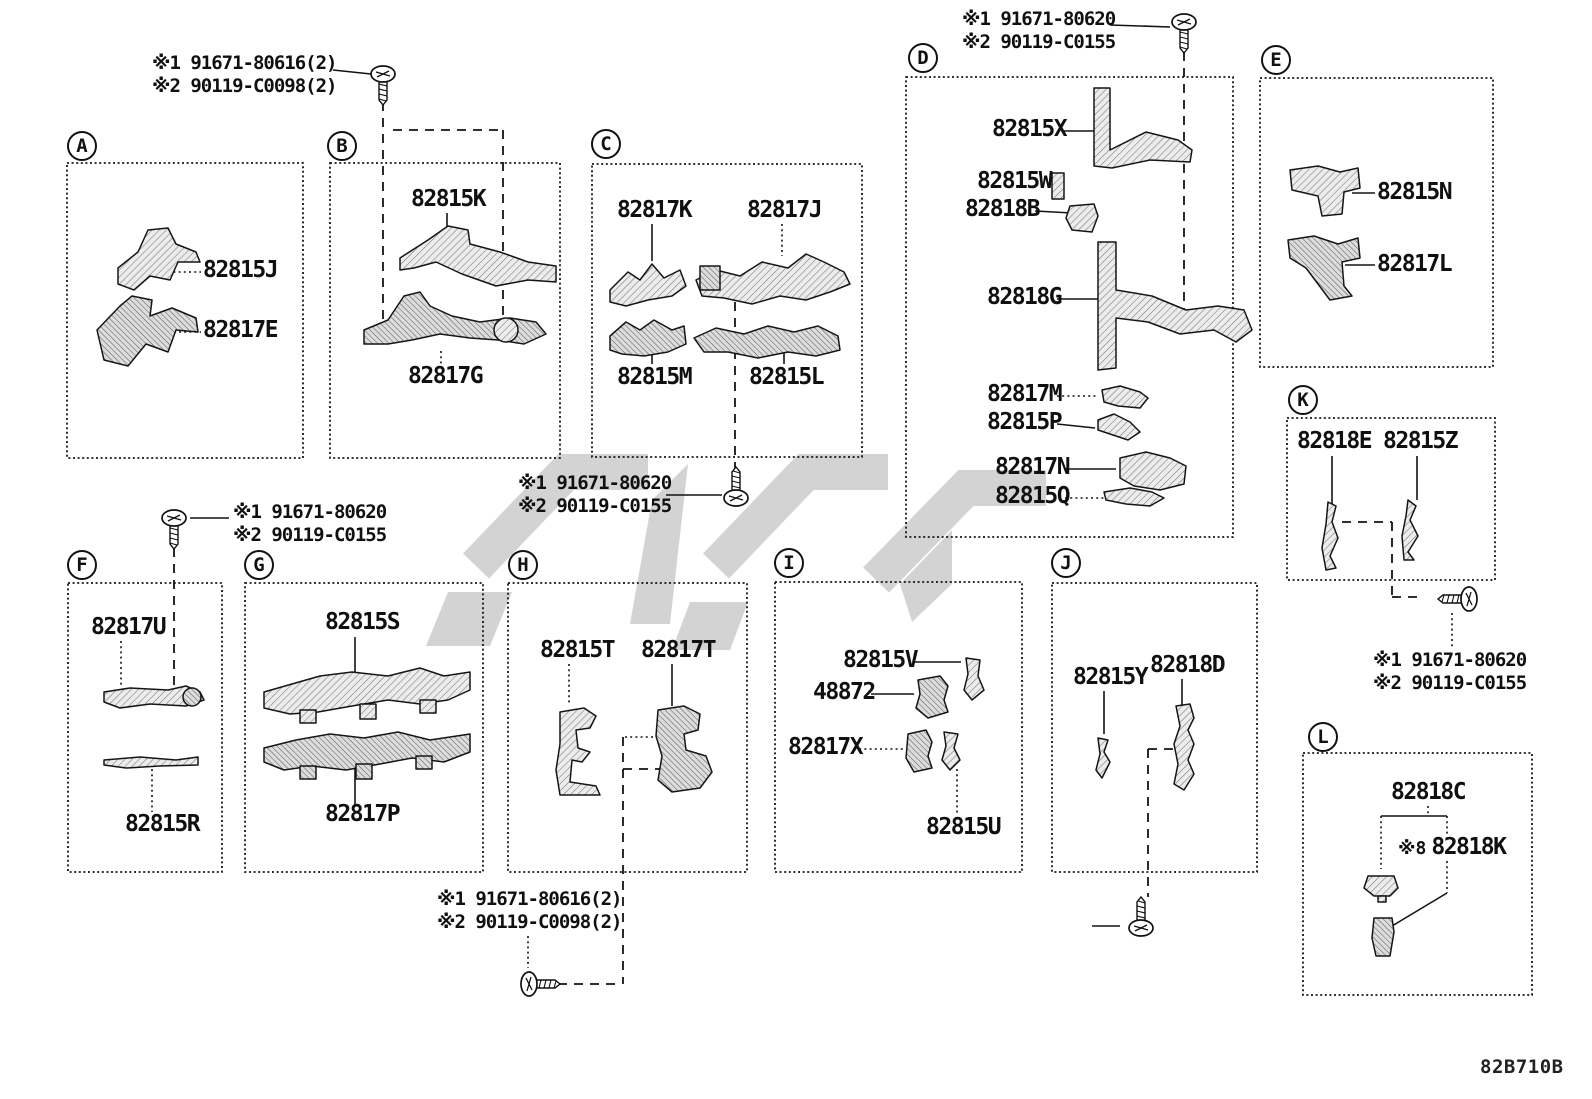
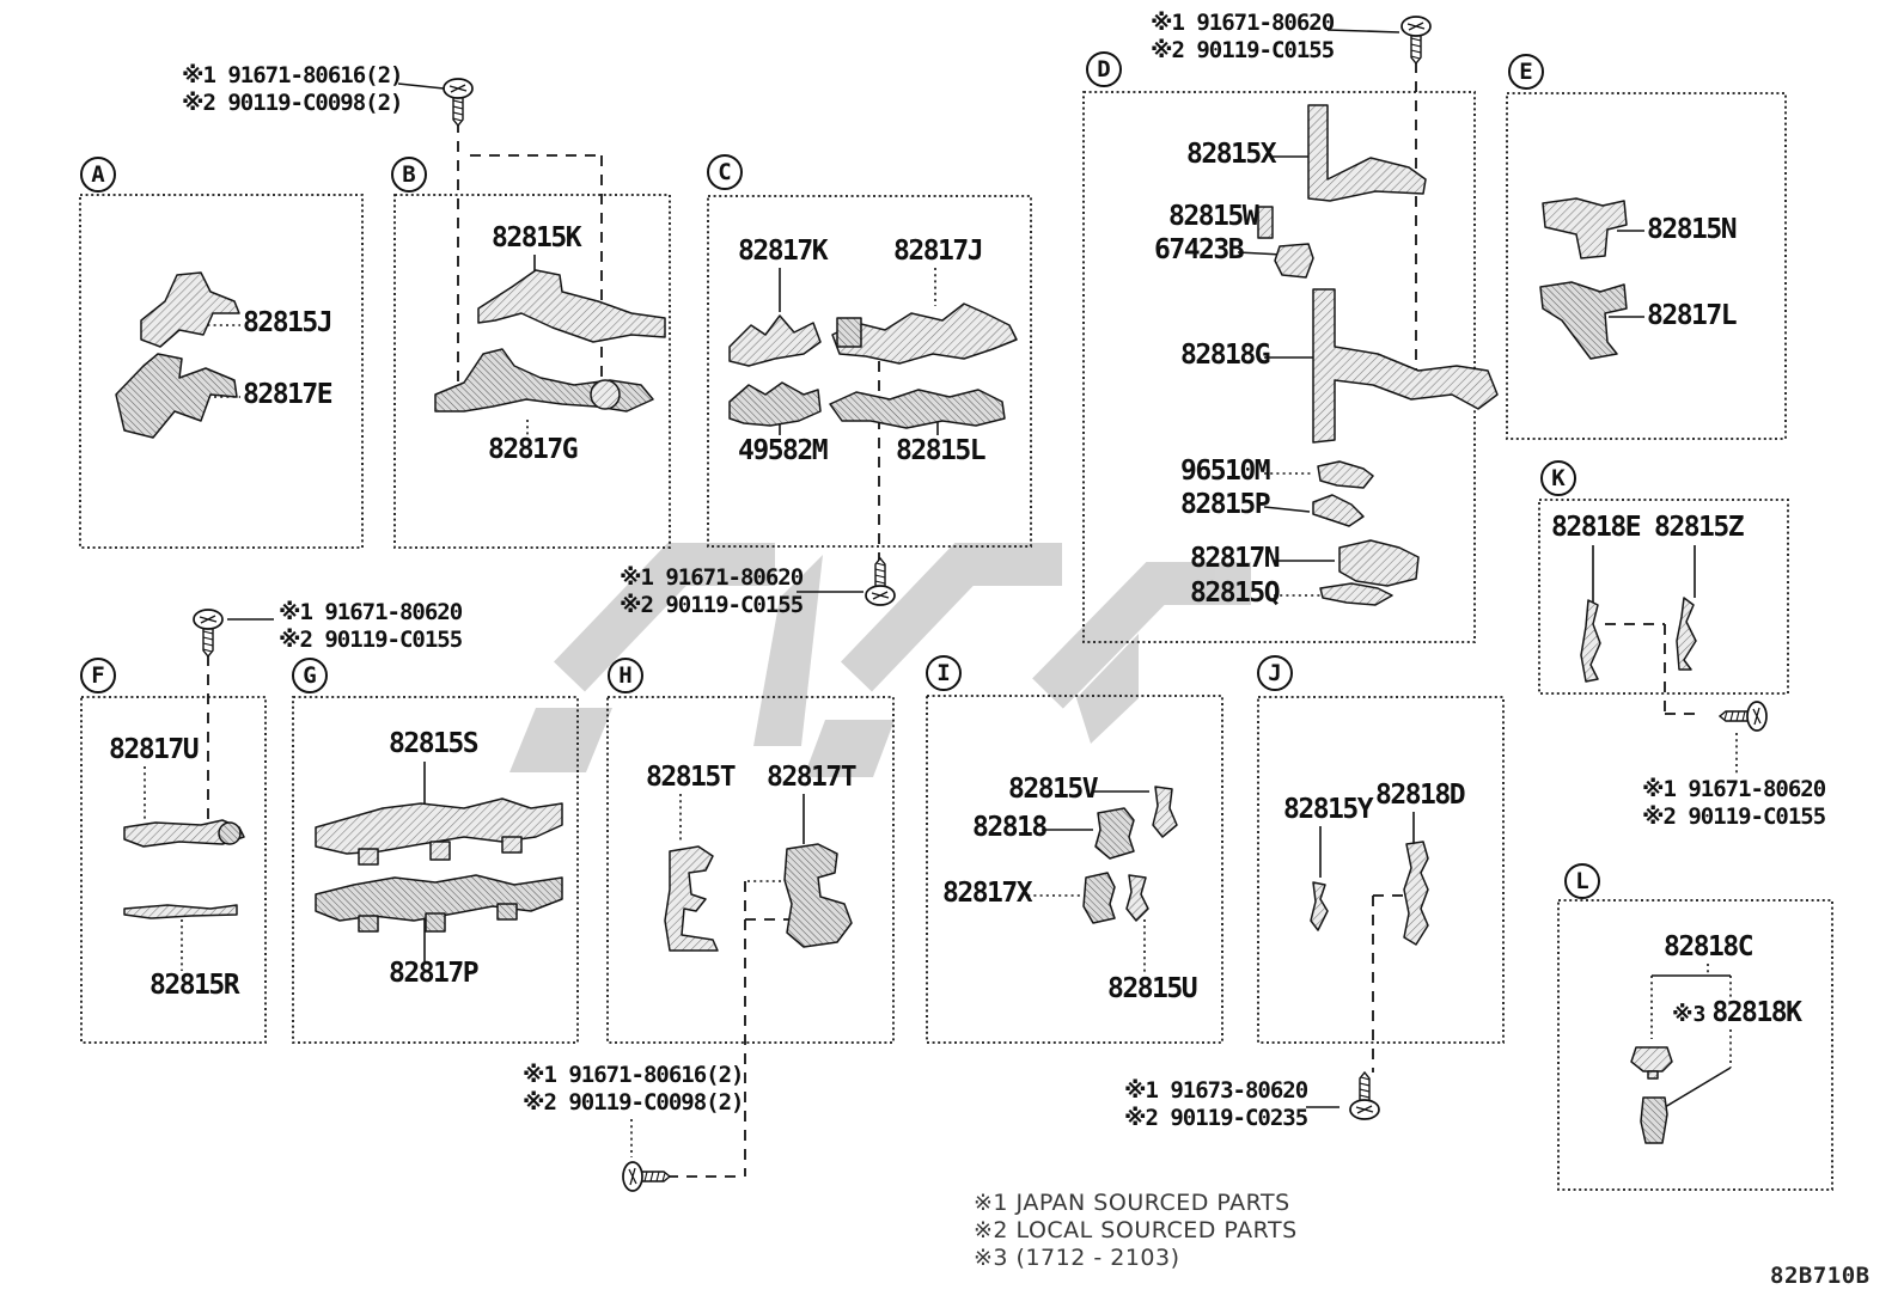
  A
  B
  C
  D
  E
  K
  F
  G
  H
  I
  J
  L
  82815J
  82817E
  82815K
  82817G
  82817K
  82817J
- 82815M
+ 49582M
  82815L
  82815X
  82815W
- 82818B
+ 67423B
  82818G
- 82817M
+ 96510M
  82815P
  82817N
  82815Q
  82815N
  82817L
  82817U
  82815R
  82815S
  82817P
  82815T
  82817T
  82815V
- 48872
+ 82818
  82817X
  82815U
  82815Y
  82818D
  82818E
  82815Z
  82818C
- ※8 82818K
+ ※3 82818K
  ※1 91671-80616(2)
  ※2 90119-C0098(2)
  ※1 91671-80620
  ※2 90119-C0155
  ※1 91671-80620
  ※2 90119-C0155
  ※1 91671-80620
  ※2 90119-C0155
  ※1 91671-80616(2)
  ※2 90119-C0098(2)
+ ※1 91673-80620
+ ※2 90119-C0235
  ※1 91671-80620
  ※2 90119-C0155
+ ※1 JAPAN SOURCED PARTS
+ ※2 LOCAL SOURCED PARTS
+ ※3 (1712 - 2103)
  82B710B
